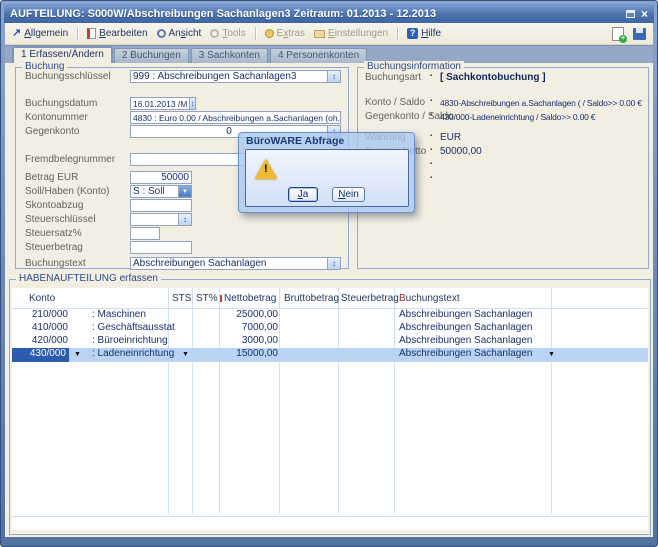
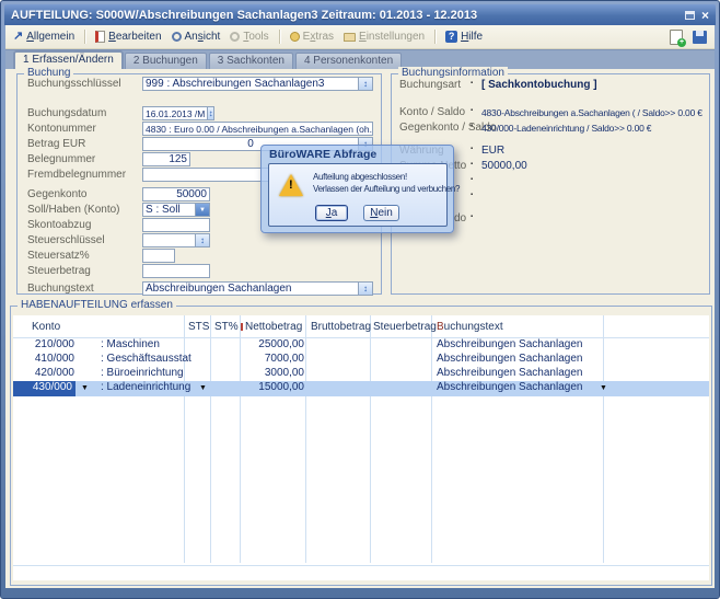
  AUFTEILUNG: S000W/Abschreibungen Sachanlagen3 Zeitraum: 01.2013 - 12.2013
  ×
  ↗
  Allgemein
  Bearbeiten
  Ansicht
  Tools
  Extras
  Einstellungen
  ?
  Hilfe
  1 Erfassen/Ändern
  2 Buchungen
  3 Sachkonten
  4 Personenkonten
  Buchung
  Buchungsschlüssel
  999 : Abschreibungen Sachanlagen3
  ↕
  Buchungsdatum
  16.01.2013 /M
  ↕
  Kontonummer
  4830 : Euro 0.00 / Abschreibungen a.Sachanlagen (oh.
- Gegenkonto
+ Betrag EUR
  0
  ↕
+ Belegnummer
+ 125
  Fremdbelegnummer
- Betrag EUR
+ Gegenkonto
  50000
  Soll/Haben (Konto)
  S : Soll
  Skontoabzug
  Steuerschlüssel
  ↕
  Steuersatz%
  Steuerbetrag
  Buchungstext
  Abschreibungen Sachanlagen
  ↕
  Buchungsinformation
  Buchungsart
  [ Sachkontobuchung ]
  Konto / Saldo
  4830-Abschreibungen a.Sachanlagen ( / Saldo>> 0.00 €
  Gegenkonto / Saldo
  430/000-Ladeneinrichtung / Saldo>> 0.00 €
  Währung
  EUR
  50000,00
+ do
  HABENAUFTEILUNG erfassen
  Konto
  STS
  ST%
  Nettobetrag
  Bruttobetrag
  Steuerbetrag
  Buchungstext
  210/000
  : Maschinen
  25000,00
  Abschreibungen Sachanlagen
  410/000
  : Geschäftsausstat
  7000,00
  Abschreibungen Sachanlagen
  420/000
  : Büroeinrichtung
  3000,00
  Abschreibungen Sachanlagen
  430/000
  : Ladeneinrichtung
  15000,00
  Abschreibungen Sachanlagen
  BüroWARE Abfrage
  !
+ Aufteilung abgeschlossen!
+ Verlassen der Aufteilung und verbuchen?
  Ja
  Nein
